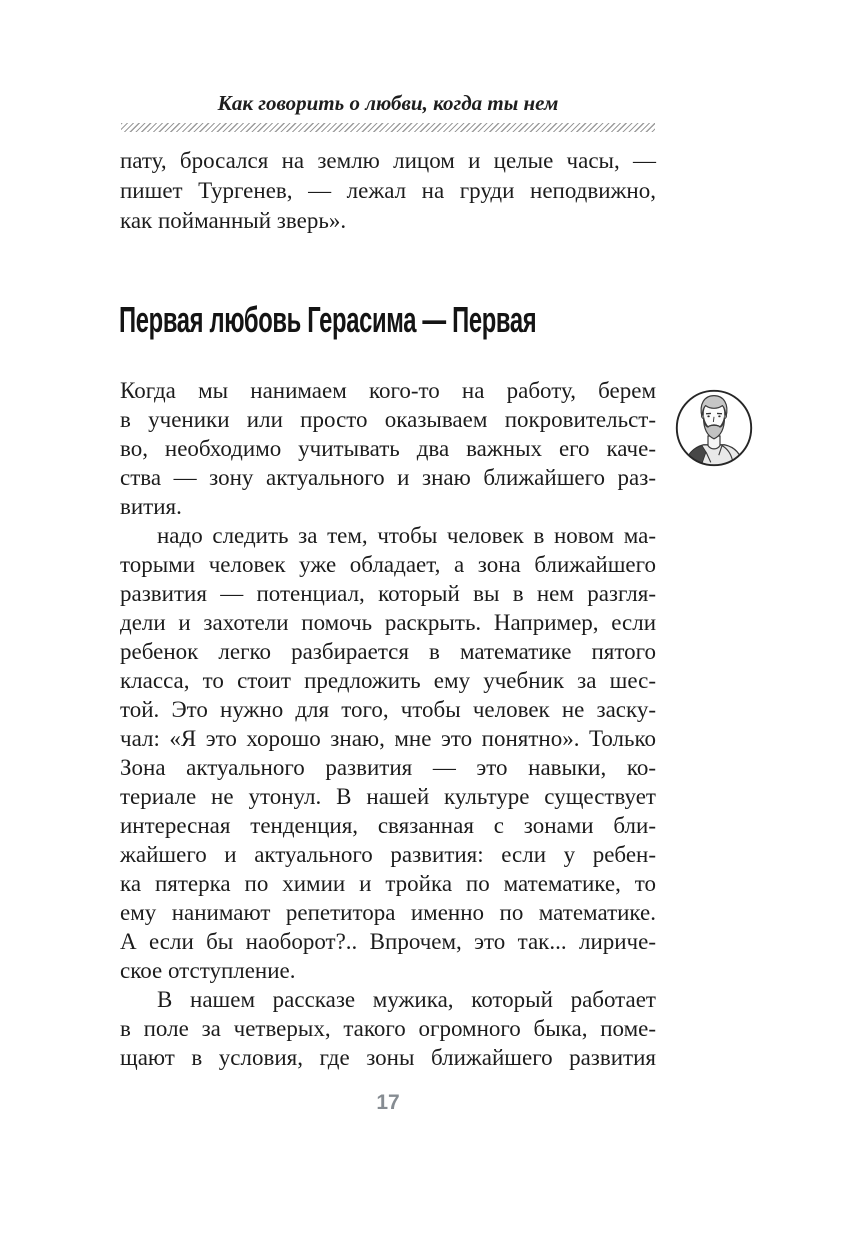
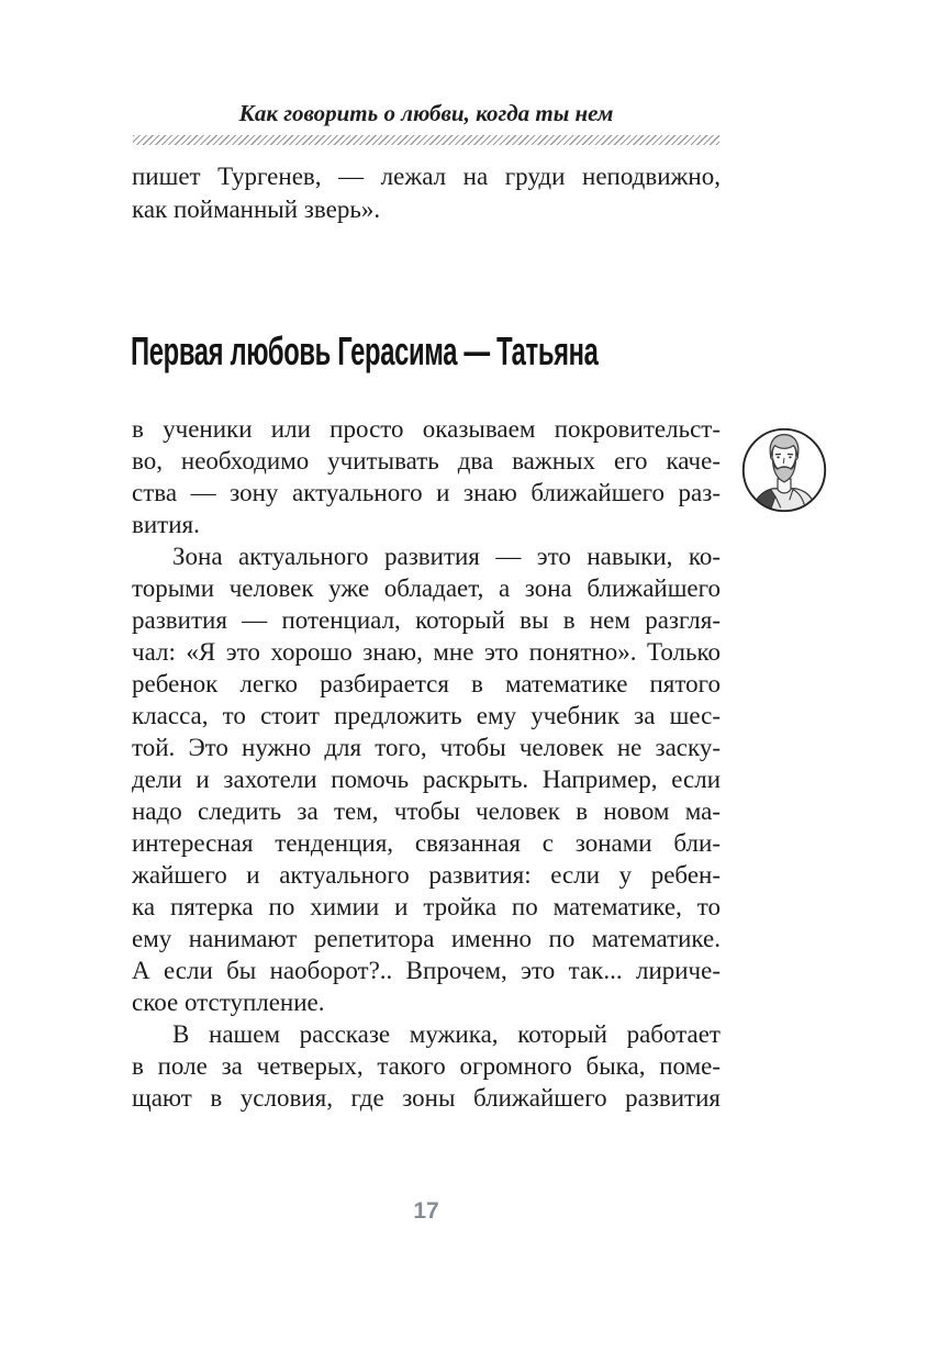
  Как говорить о любви, когда ты нем
- пату, бросался на землю лицом и целые часы, —
  пишет Тургенев, — лежал на груди неподвижно,
  как пойманный зверь».
- Первая любовь Герасима — Первая
+ Первая любовь Герасима — Татьяна
- Когда мы нанимаем кого-то на работу, берем
  в ученики или просто оказываем покровительст-
  во, необходимо учитывать два важных его каче-
  ства — зону актуального и знаю ближайшего раз-
  вития.
- надо следить за тем, чтобы человек в новом ма-
+ Зона актуального развития — это навыки, ко-
  торыми человек уже обладает, а зона ближайшего
  развития — потенциал, который вы в нем разгля-
- дели и захотели помочь раскрыть. Например, если
+ чал: «Я это хорошо знаю, мне это понятно». Только
  ребенок легко разбирается в математике пятого
  класса, то стоит предложить ему учебник за шес-
  той. Это нужно для того, чтобы человек не заску-
- чал: «Я это хорошо знаю, мне это понятно». Только
+ дели и захотели помочь раскрыть. Например, если
- Зона актуального развития — это навыки, ко-
+ надо следить за тем, чтобы человек в новом ма-
- териале не утонул. В нашей культуре существует
  интересная тенденция, связанная с зонами бли-
  жайшего и актуального развития: если у ребен-
  ка пятерка по химии и тройка по математике, то
  ему нанимают репетитора именно по математике.
  А если бы наоборот?.. Впрочем, это так... лириче-
  ское отступление.
  В нашем рассказе мужика, который работает
  в поле за четверых, такого огромного быка, поме-
  щают в условия, где зоны ближайшего развития
  17
